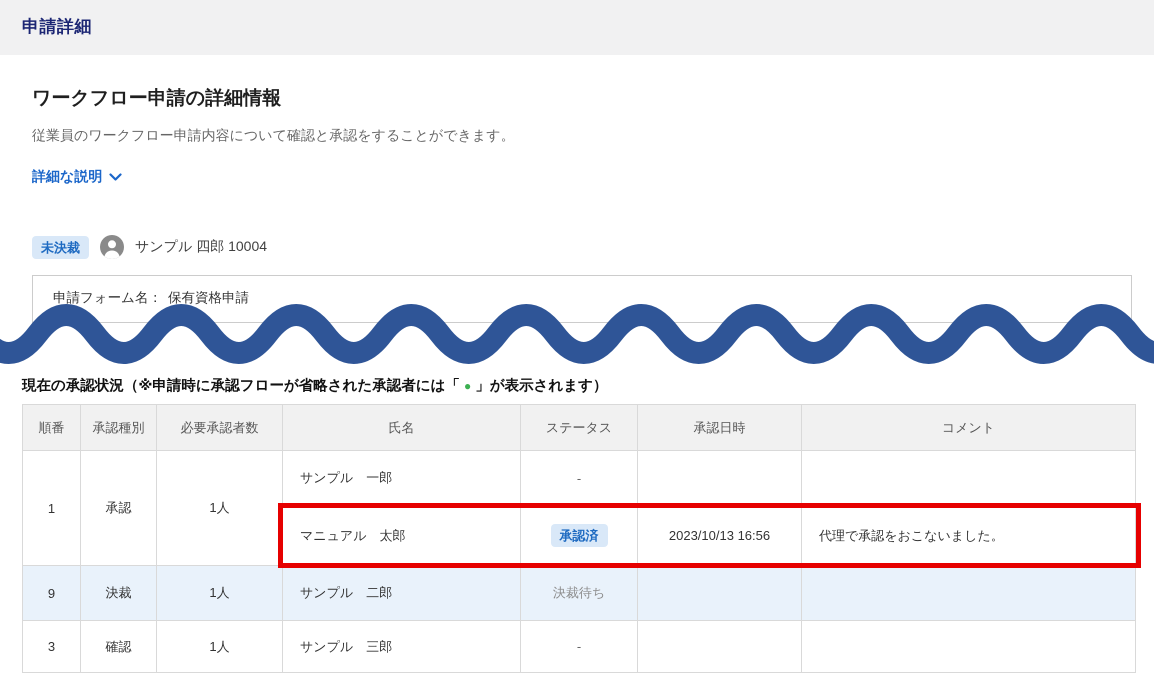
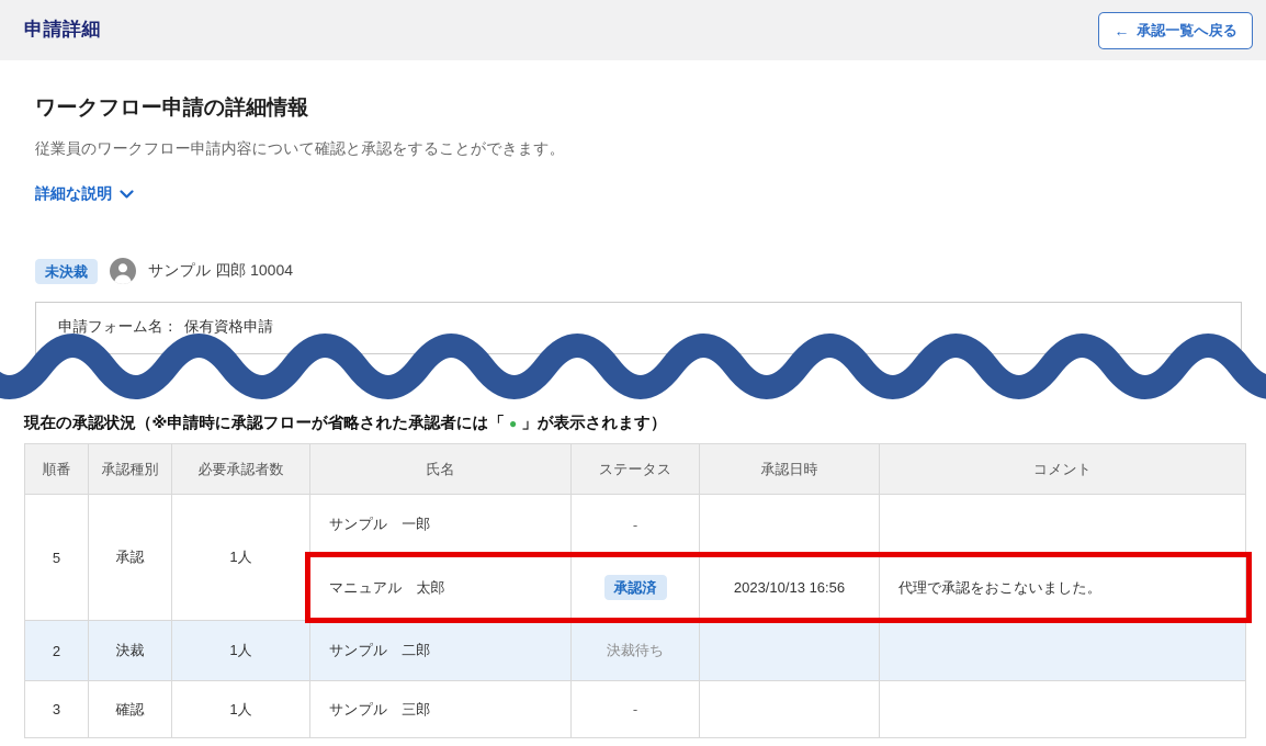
  申請詳細
+ ←
+ 承認一覧へ戻る
  ワークフロー申請の詳細情報
  従業員のワークフロー申請内容について確認と承認をすることができます。
  詳細な説明
  未決裁
  サンプル 四郎 10004
  申請フォーム名：
  保有資格申請
  現在の承認状況（※申請時に承認フローが省略された承認者には「 ● 」が表示されます）
  順番	承認種別	必要承認者数	氏名	ステータス	承認日時	コメント
- 1	承認	1人	サンプル 一郎	-
+ 5	承認	1人	サンプル 一郎	-
  マニュアル 太郎	承認済	2023/10/13 16:56	代理で承認をおこないました。
- 9	決裁	1人	サンプル 二郎	決裁待ち
+ 2	決裁	1人	サンプル 二郎	決裁待ち
  3	確認	1人	サンプル 三郎	-
